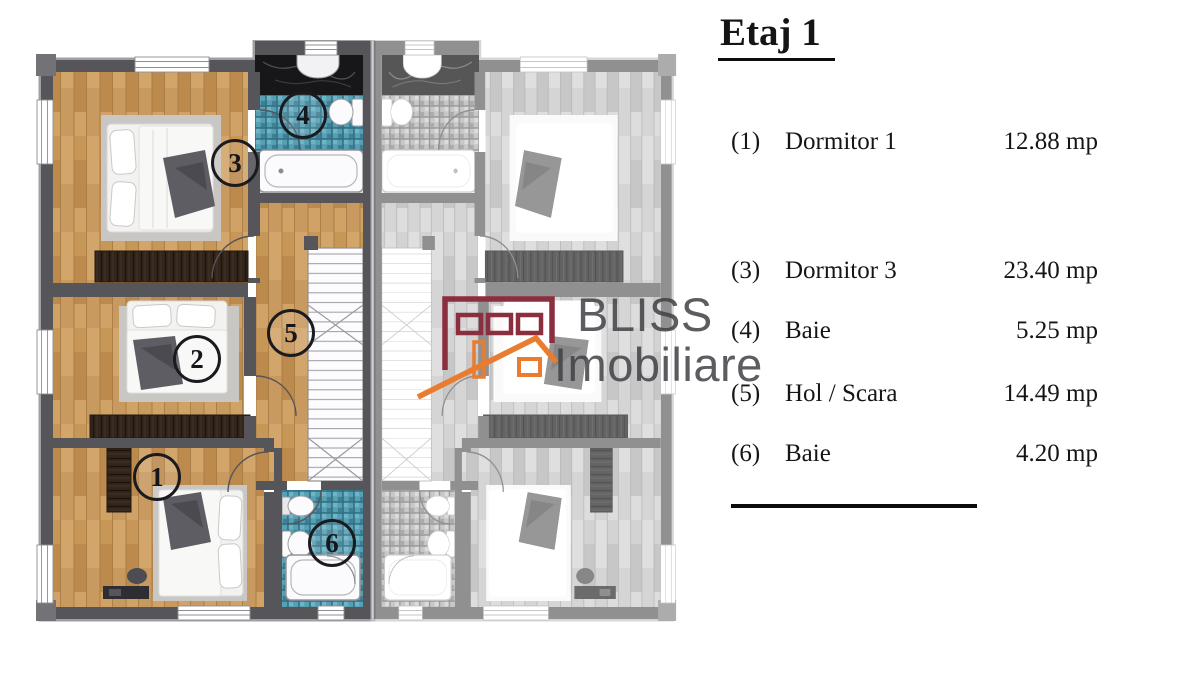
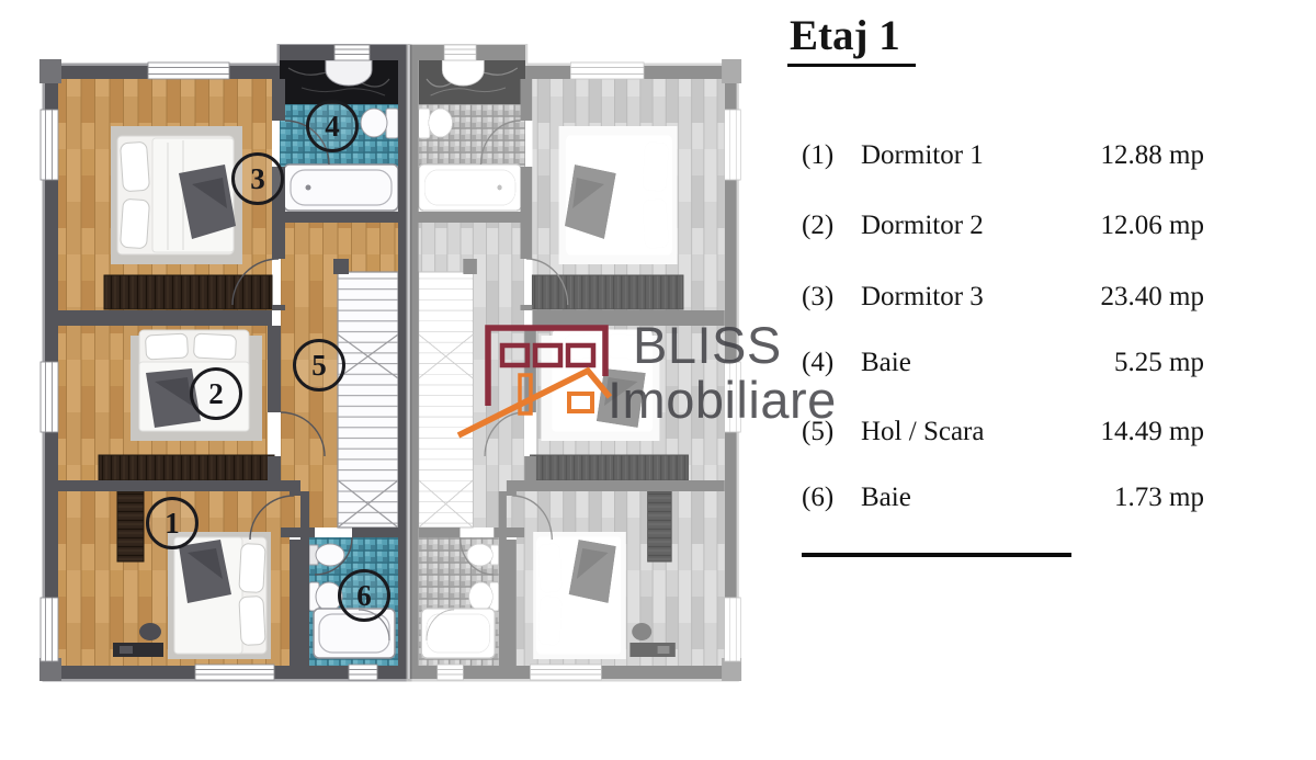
  1
  2
  3
  4
  5
  6
  BLISS
  Imobiliare
  Etaj 1
  (1)
  Dormitor 1
  12.88 mp
+ (2)
+ Dormitor 2
+ 12.06 mp
  (3)
  Dormitor 3
  23.40 mp
  (4)
  Baie
  5.25 mp
  (5)
  Hol / Scara
  14.49 mp
  (6)
  Baie
- 4.20 mp
+ 1.73 mp
